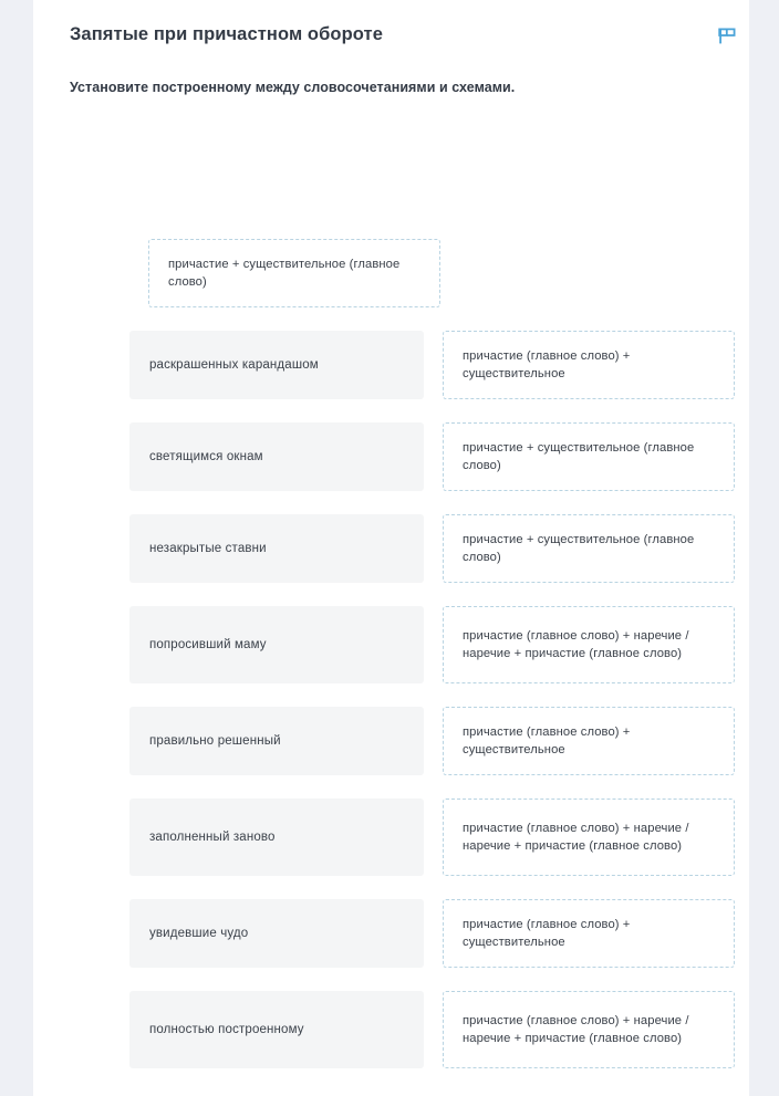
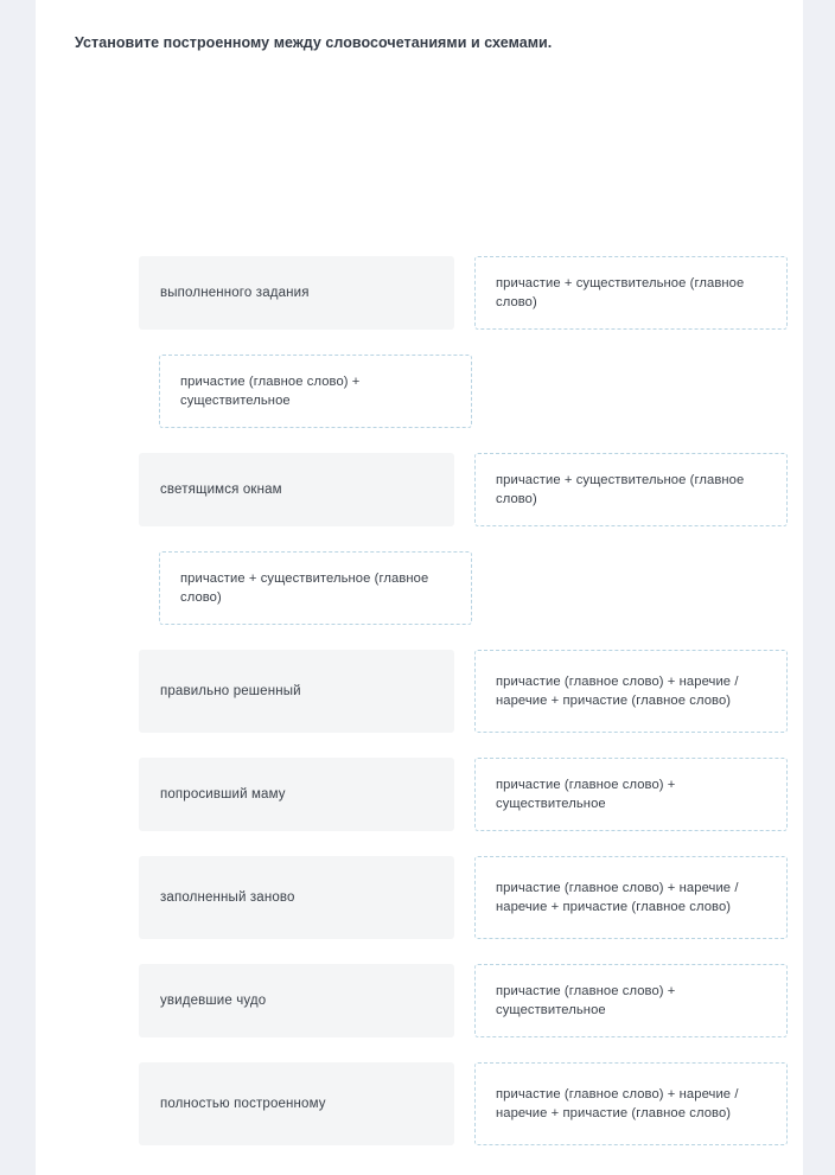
- Запятые при причастном обороте
  Установите построенному между словосочетаниями и схемами.
+ выполненного задания
  причастие + существительное (главное слово)
- раскрашенных карандашом
  причастие (главное слово) + существительное
  светящимся окнам
  причастие + существительное (главное слово)
- незакрытые ставни
  причастие + существительное (главное слово)
- попросивший маму
+ правильно решенный
  причастие (главное слово) + наречие /наречие + причастие (главное слово)
- правильно решенный
+ попросивший маму
  причастие (главное слово) + существительное
  заполненный заново
  причастие (главное слово) + наречие /наречие + причастие (главное слово)
  увидевшие чудо
  причастие (главное слово) + существительное
  полностью построенному
  причастие (главное слово) + наречие /наречие + причастие (главное слово)
